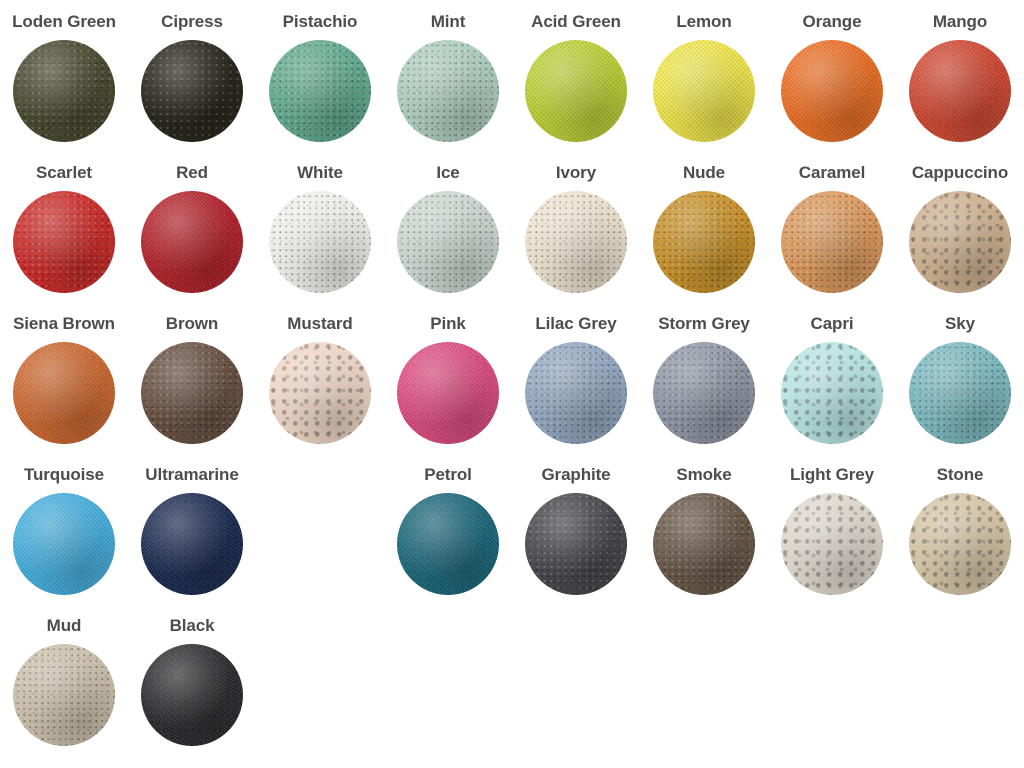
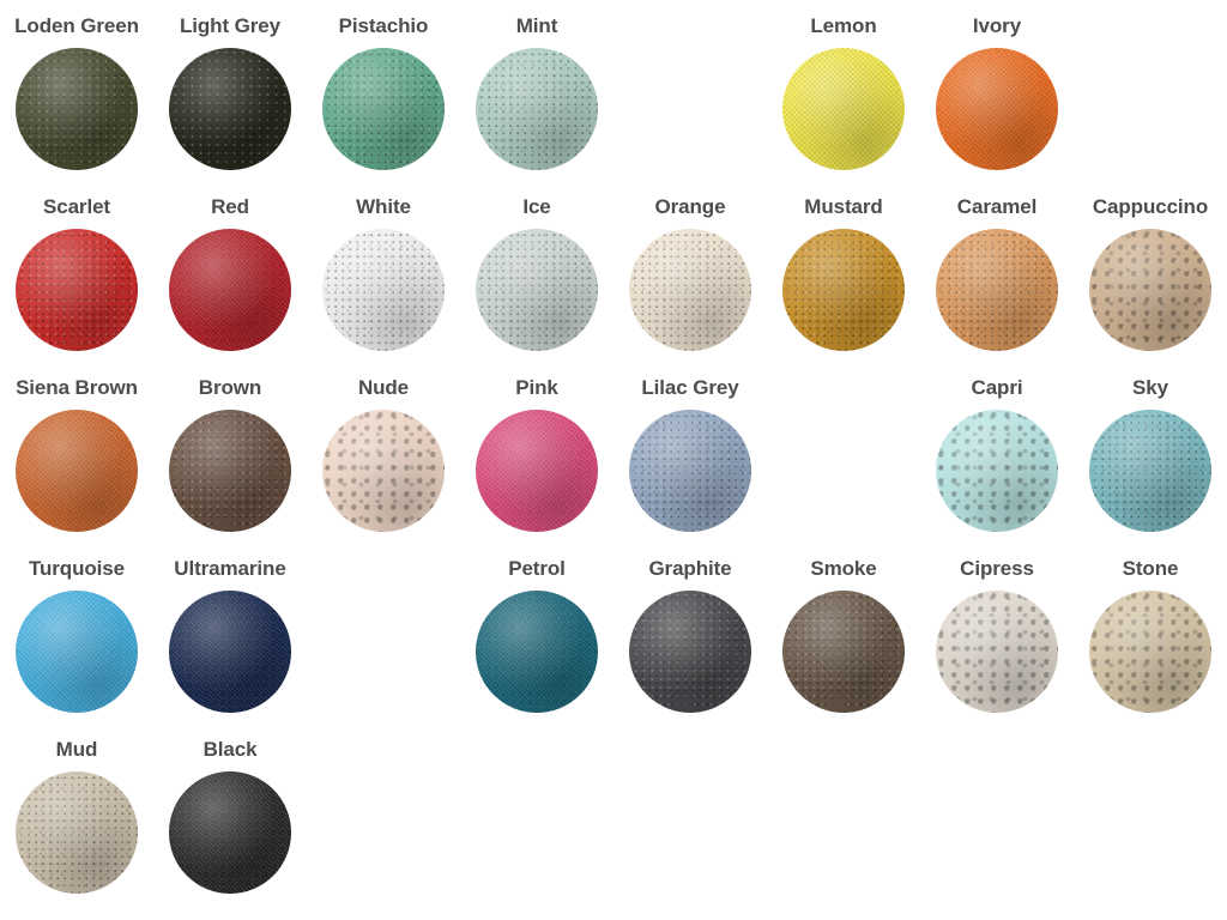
  Loden Green
- Cipress
+ Light Grey
  Pistachio
  Mint
- Acid Green
  Lemon
- Orange
+ Ivory
- Mango
  Scarlet
  Red
  White
  Ice
- Ivory
+ Orange
- Nude
+ Mustard
  Caramel
  Cappuccino
  Siena Brown
  Brown
- Mustard
+ Nude
  Pink
  Lilac Grey
- Storm Grey
  Capri
  Sky
  Turquoise
  Ultramarine
  Petrol
  Graphite
  Smoke
- Light Grey
+ Cipress
  Stone
  Mud
  Black
